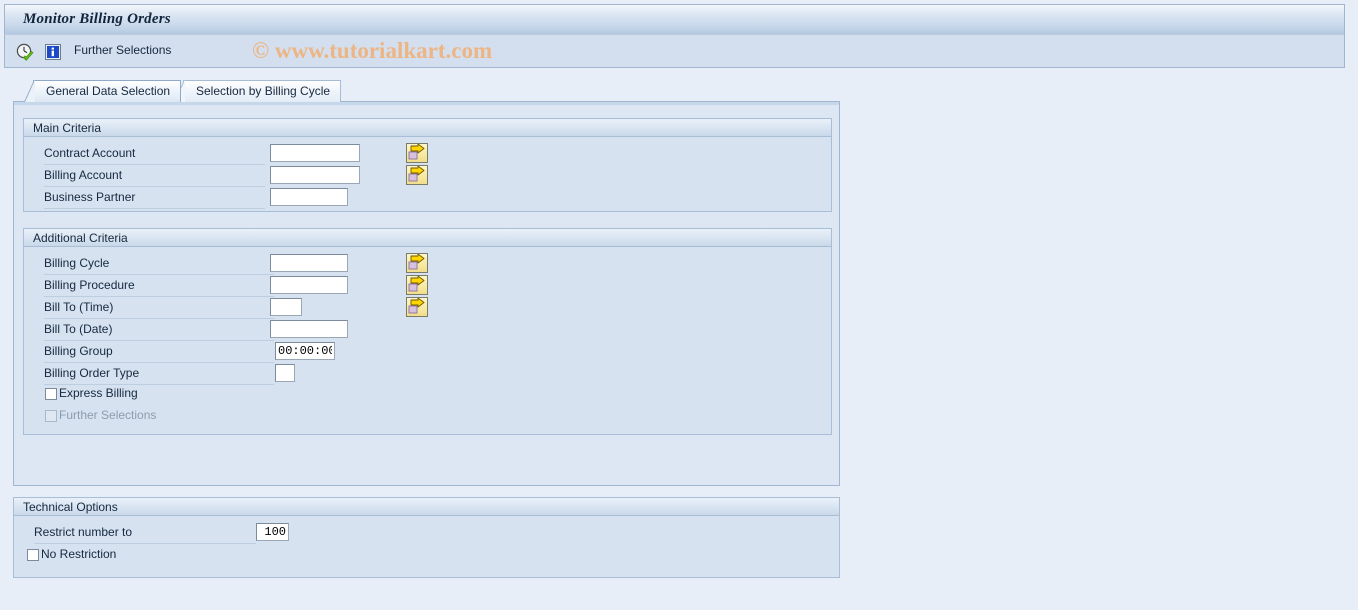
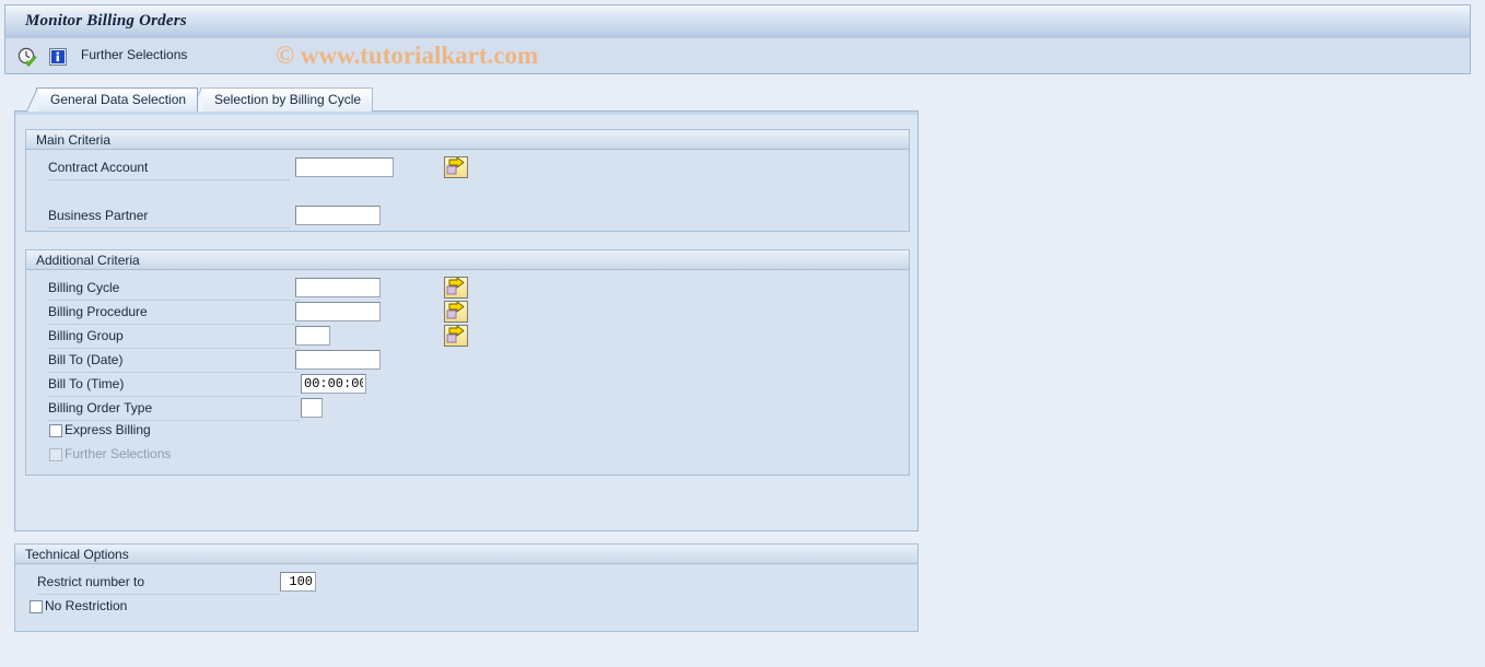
  Monitor Billing Orders
  Further Selections
  © www.tutorialkart.com
  General Data Selection
  Selection by Billing Cycle
  Main Criteria
  Contract Account
- Billing Account
  Business Partner
  Additional Criteria
  Billing Cycle
  Billing Procedure
- Bill To (Time)
+ Billing Group
  Bill To (Date)
- Billing Group
+ Bill To (Time)
  00:00:0
  Billing Order Type
  Express Billing
  Further Selections
  Technical Options
  Restrict number to
  100
  No Restriction
